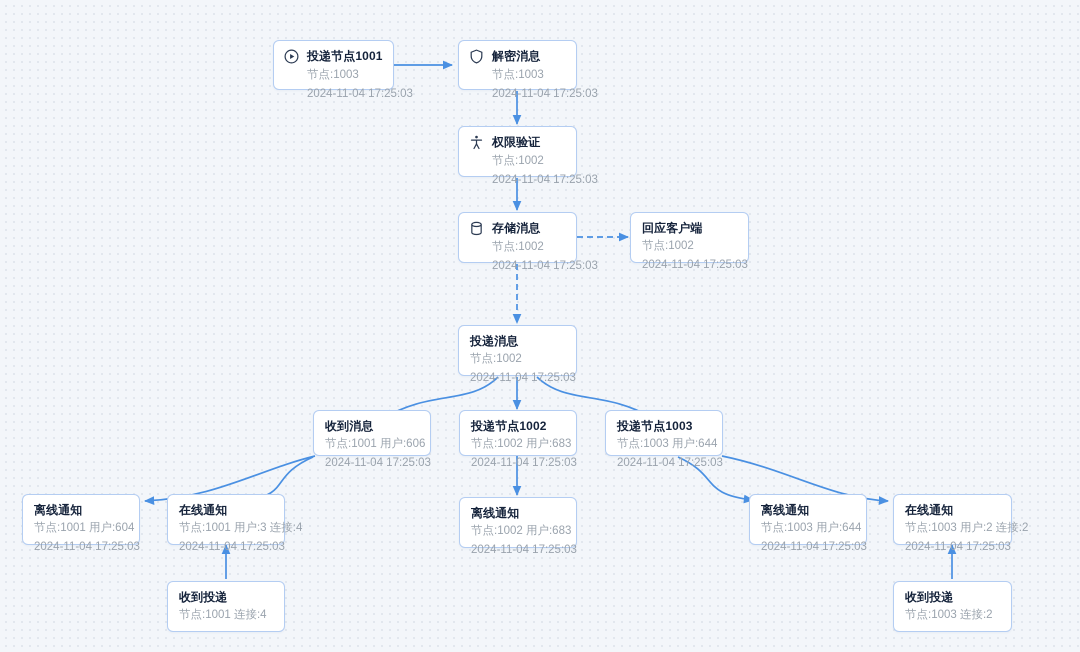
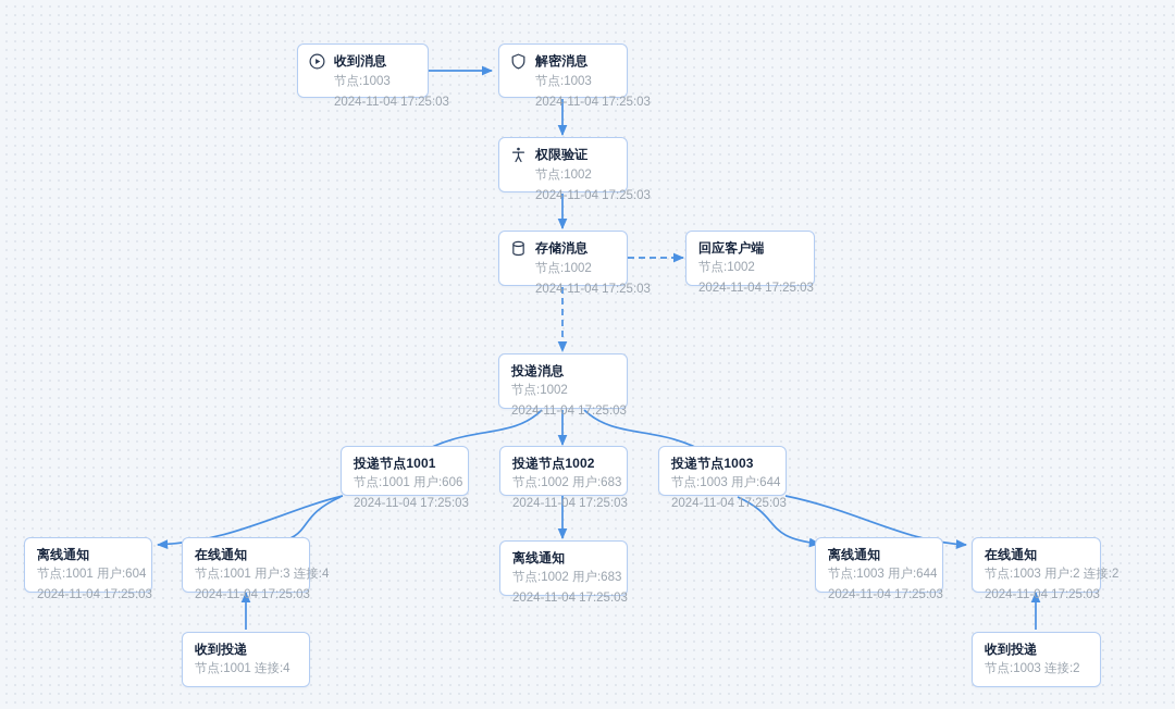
- 投递节点1001
+ 收到消息
  节点:1003
  2024-11-04 17:25:03
  解密消息
  节点:1003
  2024-11-04 17:25:03
  权限验证
  节点:1002
  2024-11-04 17:25:03
  存储消息
  节点:1002
  2024-11-04 17:25:03
  回应客户端
  节点:1002
  2024-11-04 17:25:03
  投递消息
  节点:1002
  2024-11-04 17:25:03
- 收到消息
+ 投递节点1001
  节点:1001 用户:606
  2024-11-04 17:25:03
  投递节点1002
  节点:1002 用户:683
  2024-11-04 17:25:03
  投递节点1003
  节点:1003 用户:644
  2024-11-04 17:25:03
  离线通知
  节点:1001 用户:604
  2024-11-04 17:25:03
  在线通知
  节点:1001 用户:3 连接:4
  2024-11-04 17:25:03
  离线通知
  节点:1002 用户:683
  2024-11-04 17:25:03
  离线通知
  节点:1003 用户:644
  2024-11-04 17:25:03
  在线通知
  节点:1003 用户:2 连接:2
  2024-11-04 17:25:03
  收到投递
  节点:1001 连接:4
  收到投递
  节点:1003 连接:2
